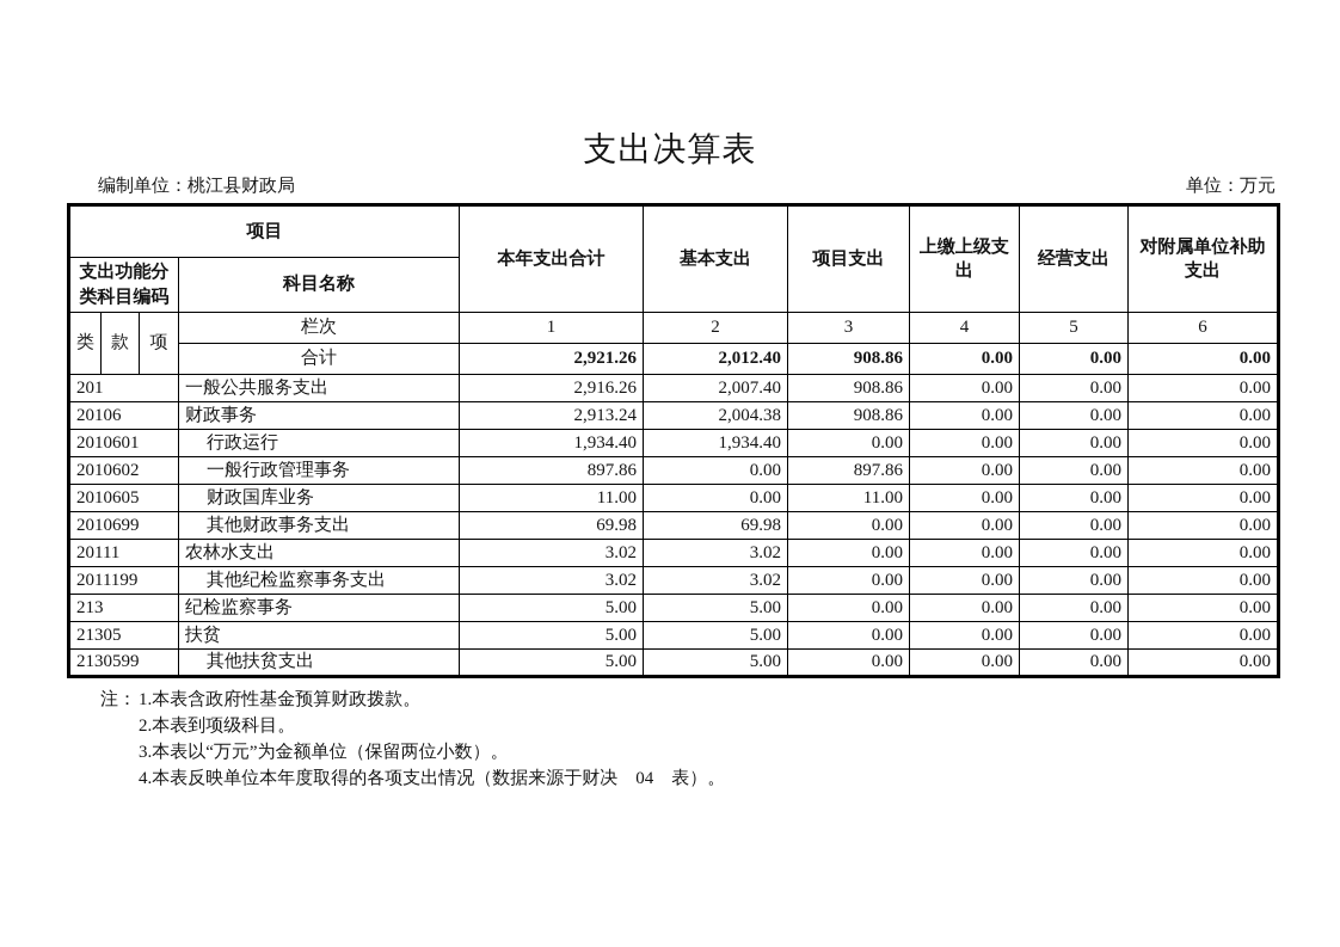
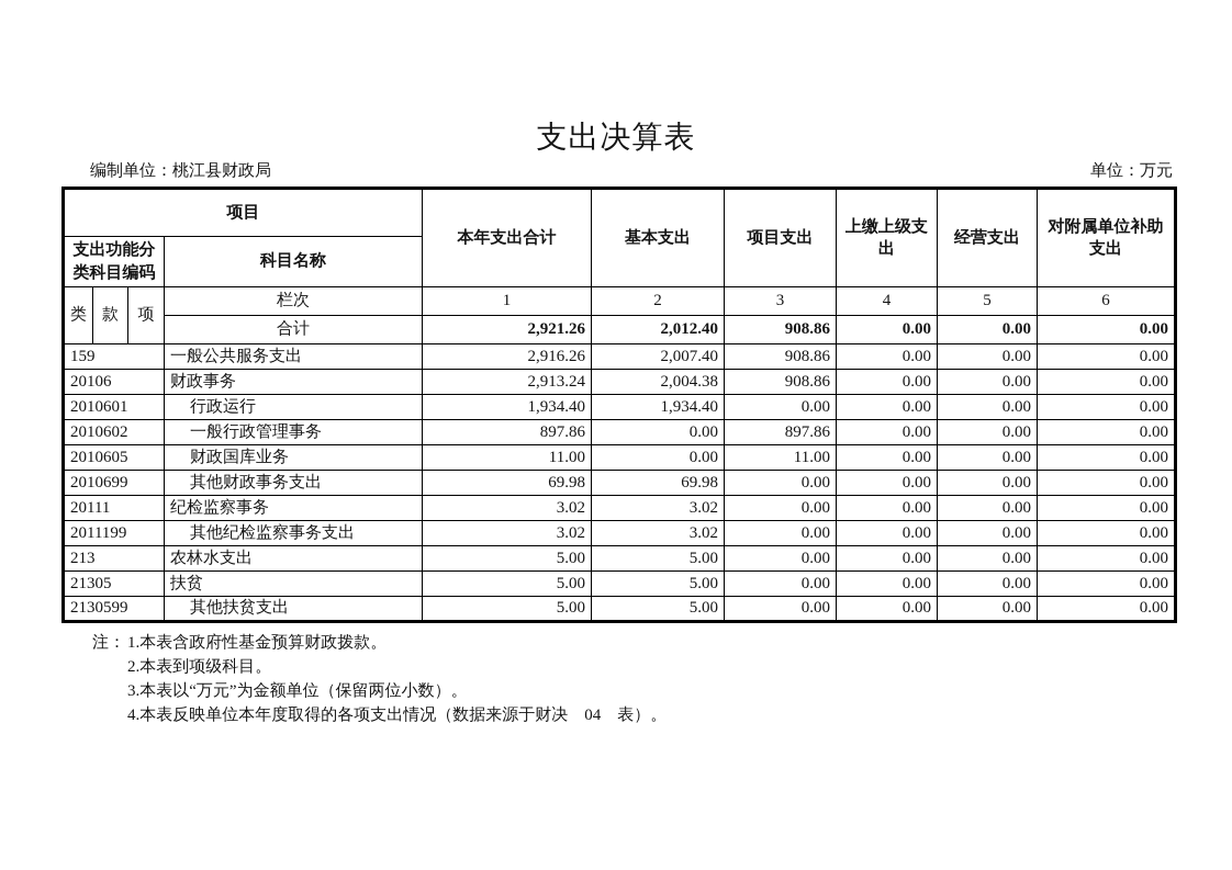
  支出决算表
  编制单位：桃江县财政局
  单位：万元
  项目	本年支出合计	基本支出	项目支出	上缴上级支出	经营支出	对附属单位补助支出
  支出功能分类科目编码	科目名称
  类	款	项	栏次	1	2	3	4	5	6
  合计	2,921.26	2,012.40	908.86	0.00	0.00	0.00
- 201	一般公共服务支出	2,916.26	2,007.40	908.86	0.00	0.00	0.00
+ 159	一般公共服务支出	2,916.26	2,007.40	908.86	0.00	0.00	0.00
  20106	财政事务	2,913.24	2,004.38	908.86	0.00	0.00	0.00
  2010601	行政运行	1,934.40	1,934.40	0.00	0.00	0.00	0.00
  2010602	一般行政管理事务	897.86	0.00	897.86	0.00	0.00	0.00
  2010605	财政国库业务	11.00	0.00	11.00	0.00	0.00	0.00
  2010699	其他财政事务支出	69.98	69.98	0.00	0.00	0.00	0.00
- 20111	农林水支出	3.02	3.02	0.00	0.00	0.00	0.00
+ 20111	纪检监察事务	3.02	3.02	0.00	0.00	0.00	0.00
  2011199	其他纪检监察事务支出	3.02	3.02	0.00	0.00	0.00	0.00
- 213	纪检监察事务	5.00	5.00	0.00	0.00	0.00	0.00
+ 213	农林水支出	5.00	5.00	0.00	0.00	0.00	0.00
  21305	扶贫	5.00	5.00	0.00	0.00	0.00	0.00
  2130599	其他扶贫支出	5.00	5.00	0.00	0.00	0.00	0.00
  注：
  1.本表含政府性基金预算财政拨款。
  2.本表到项级科目。
  3.本表以“万元”为金额单位（保留两位小数）。
  4.本表反映单位本年度取得的各项支出情况（数据来源于财决 04 表）。
